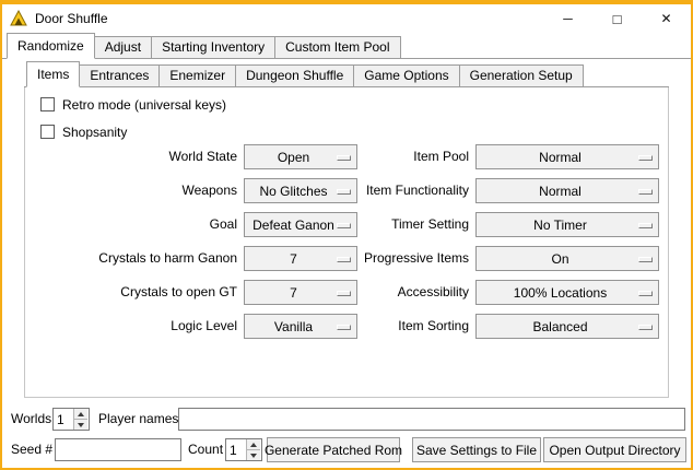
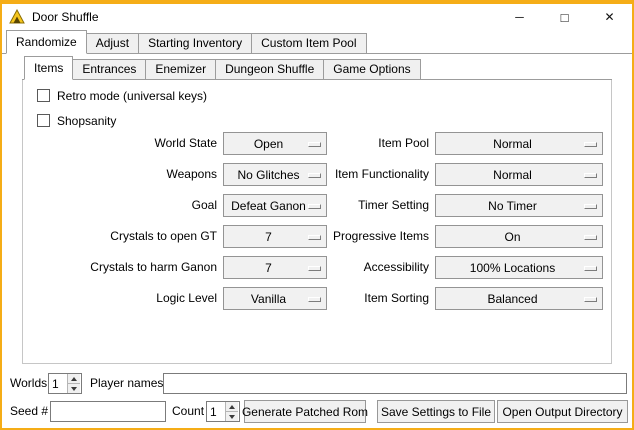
  Door Shuffle
  ─
  □
  ✕
  Randomize
  Adjust
  Starting Inventory
  Custom Item Pool
  Items
  Entrances
  Enemizer
  Dungeon Shuffle
  Game Options
- Generation Setup
  Retro mode (universal keys)
  Shopsanity
  World State
  Open
  Item Pool
  Normal
  Weapons
  No Glitches
  Item Functionality
  Normal
  Goal
  Defeat Ganon
  Timer Setting
  No Timer
- Crystals to harm Ganon
+ Crystals to open GT
  7
  Progressive Items
  On
- Crystals to open GT
+ Crystals to harm Ganon
  7
  Accessibility
  100% Locations
  Logic Level
  Vanilla
  Item Sorting
  Balanced
  Worlds
  1
  Player names
  Seed #
  Count
  1
  Generate Patched Rom
  Save Settings to File
  Open Output Directory
